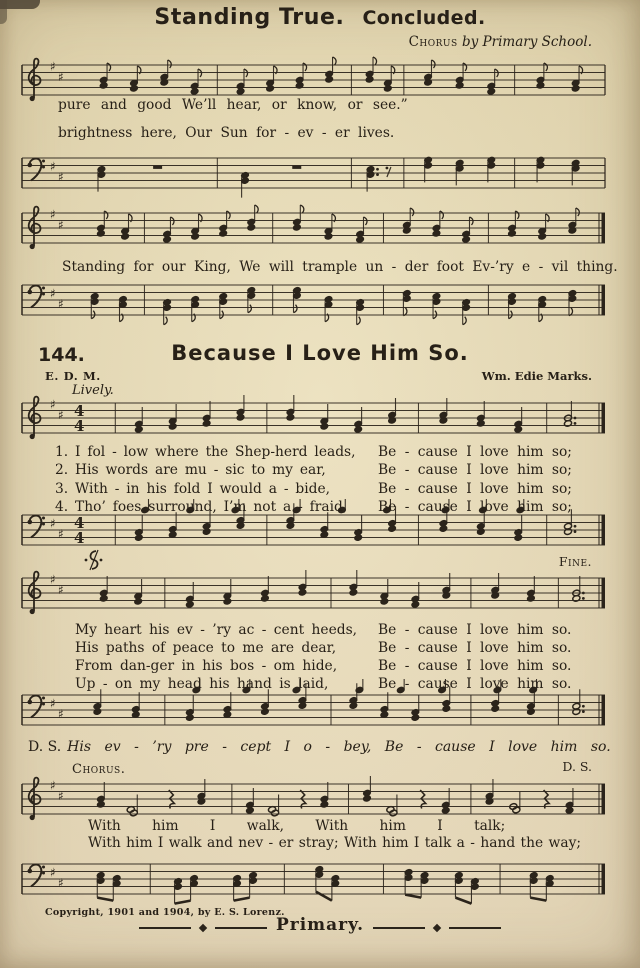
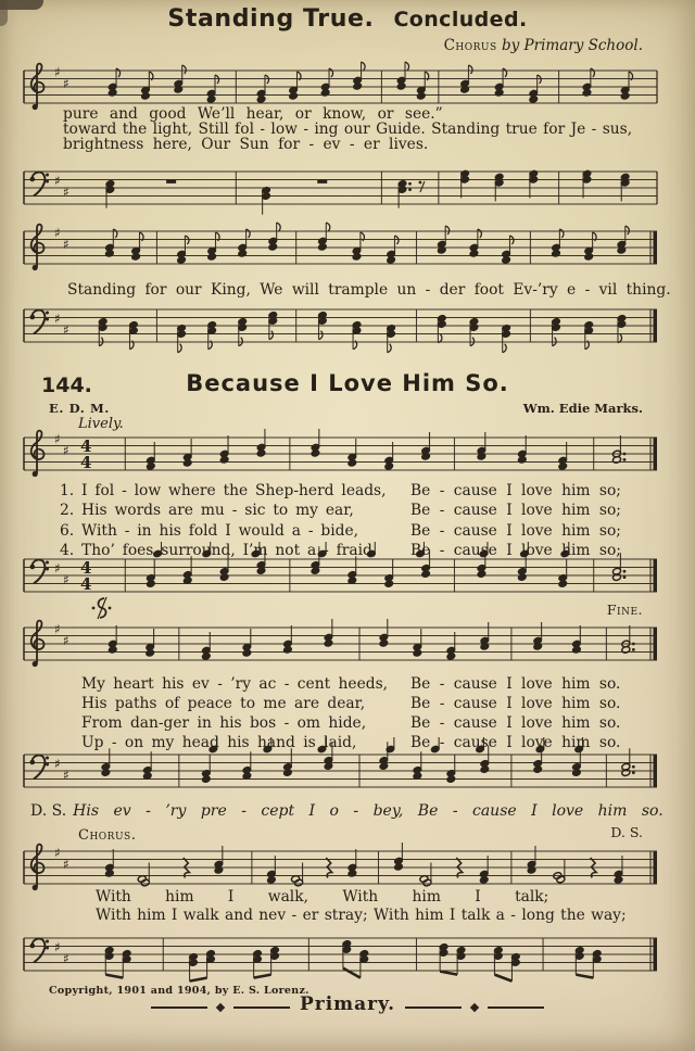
  ♯
  ♯
  ♯
  ♯
  ♯
  ♯
  ♯
  ♯
  ♯
  ♯
  4
  4
  ♯
  ♯
  4
  4
  ♯
  ♯
  ♯
  ♯
  ♯
  ♯
  ♯
  ♯
  Standing True. Concluded.
  Chorus by Primary School.
  pure and good We’ll hear, or know, or see.”
+ toward the light, Still fol - low - ing our Guide. Standing true for Je - sus,
  brightness here, Our Sun for - ev - er lives.
  Standing for our King, We will trample un - der foot Ev-’ry e - vil thing.
  144.
  Because I Love Him So.
  E. D. M.
  Wm. Edie Marks.
  Lively.
  1. I fol - low where the Shep-herd leads,
  Be - cause I love him so;
  2. His words are mu - sic to my ear,
  Be - cause I love him so;
- 3. With - in his fold I would a - bide,
+ 6. With - in his fold I would a - bide,
  Be - cause I love him so;
  4. Tho’ foes surround, I’m not a - fraid,
  Be - cause I love him so;
  Fine.
  My heart his ev - ’ry ac - cent heeds,
  Be - cause I love him so.
  His paths of peace to me are dear,
  Be - cause I love him so.
  From dan-ger in his bos - om hide,
  Be - cause I love him so.
  Up - on my head his hand is laid,
  Be - cause I love him so.
  D. S. His ev - ’ry pre - cept I o - bey, Be - cause I love him so.
  Chorus.
  D. S.
  With him I walk, With him I talk;
- With him I walk and nev - er stray; With him I talk a - hand the way;
+ With him I walk and nev - er stray; With him I talk a - long the way;
  Copyright, 1901 and 1904, by E. S. Lorenz.
  Primary.
